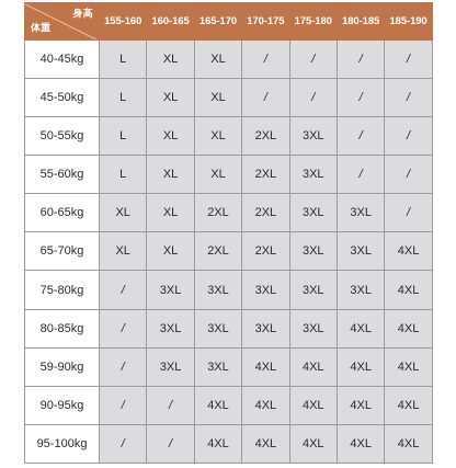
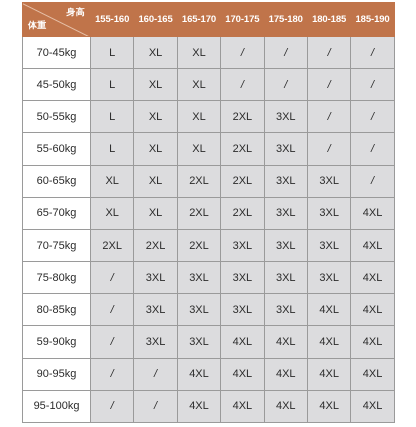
  身高 体重	155-160	160-165	165-170	170-175	175-180	180-185	185-190
- 40-45kg	L	XL	XL	/	/	/	/
+ 70-45kg	L	XL	XL	/	/	/	/
  45-50kg	L	XL	XL	/	/	/	/
  50-55kg	L	XL	XL	2XL	3XL	/	/
  55-60kg	L	XL	XL	2XL	3XL	/	/
  60-65kg	XL	XL	2XL	2XL	3XL	3XL	/
  65-70kg	XL	XL	2XL	2XL	3XL	3XL	4XL
+ 70-75kg	2XL	2XL	2XL	3XL	3XL	3XL	4XL
  75-80kg	/	3XL	3XL	3XL	3XL	3XL	4XL
  80-85kg	/	3XL	3XL	3XL	3XL	4XL	4XL
  59-90kg	/	3XL	3XL	4XL	4XL	4XL	4XL
  90-95kg	/	/	4XL	4XL	4XL	4XL	4XL
  95-100kg	/	/	4XL	4XL	4XL	4XL	4XL
